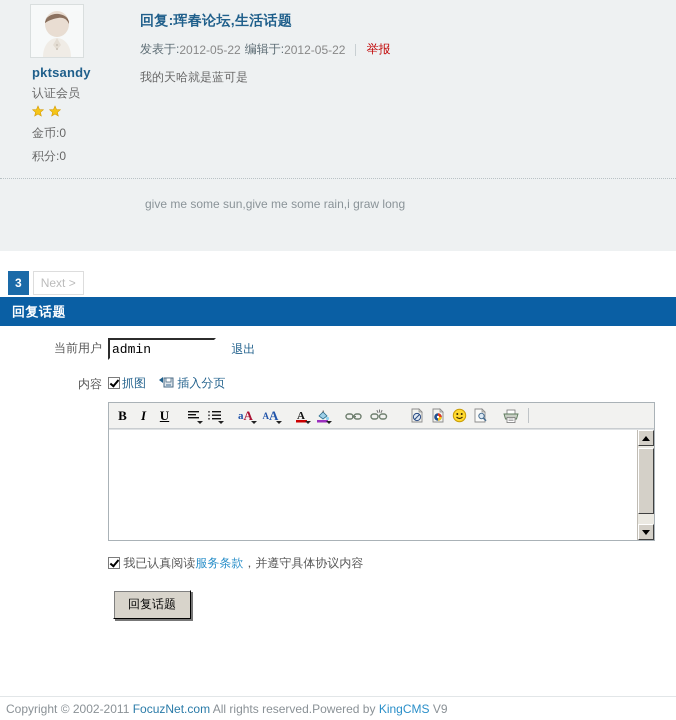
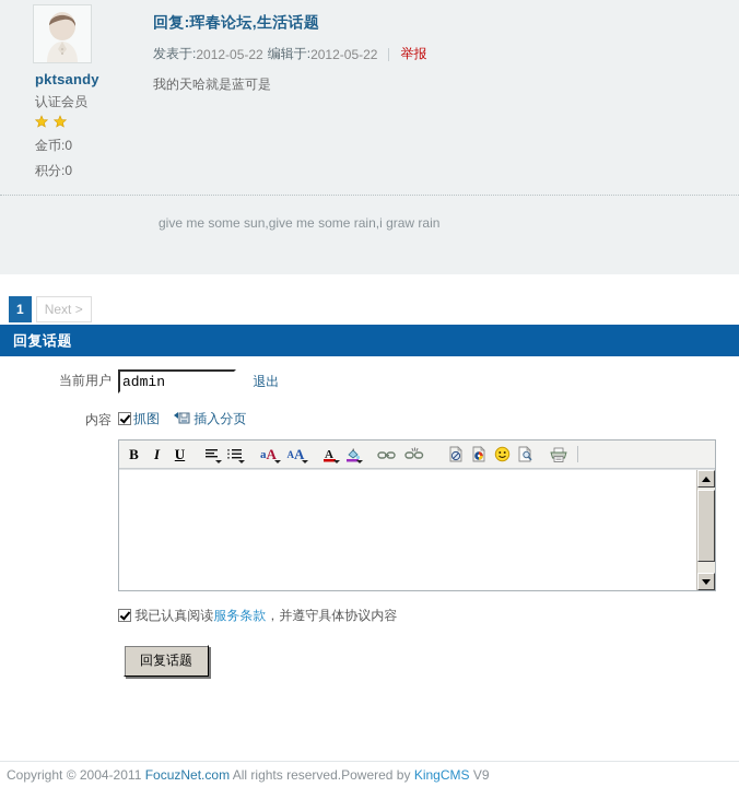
  pktsandy
  认证会员
  金币:0
  积分:0
  回复:珲春论坛,生活话题
  发表于:
  2012-05-22
  编辑于:
  2012-05-22
  举报
  我的天哈就是蓝可是
- give me some sun,give me some rain,i graw long
+ give me some sun,give me some rain,i graw rain
- 3 Next >
+ 1 Next >
  回复话题
  当前用户
  admin 退出
  内容
  抓图 插入分页
  B
  I
  U
  a
  A
  A
  A
  A
  我已认真阅读服务条款，并遵守具体协议内容
  回复话题
- Copyright © 2002-2011 FocuzNet.com All rights reserved.Powered by KingCMS V9
+ Copyright © 2004-2011 FocuzNet.com All rights reserved.Powered by KingCMS V9
